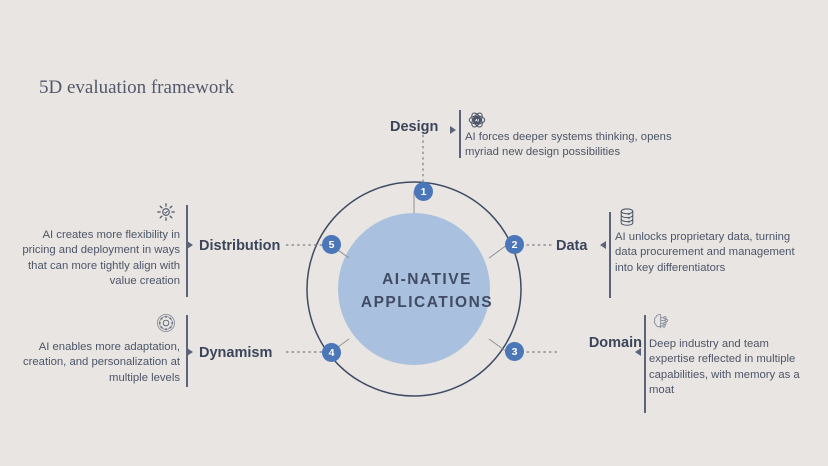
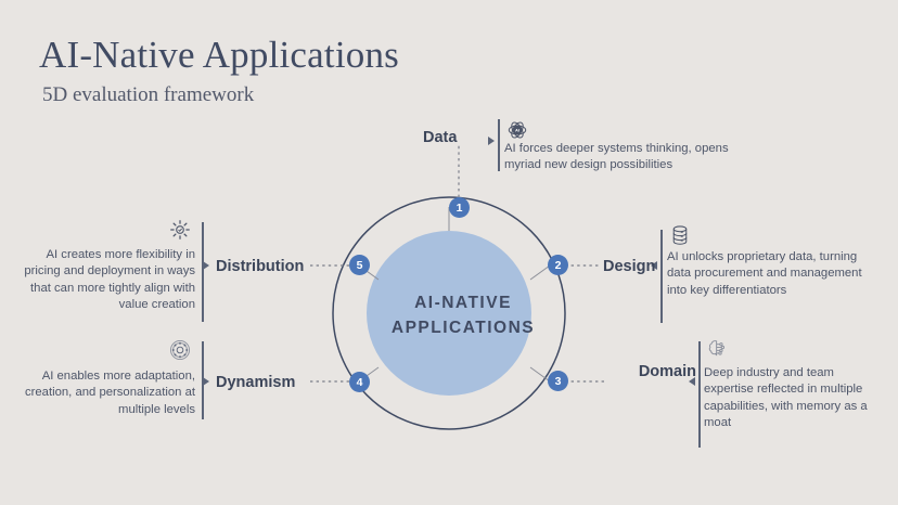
+ AI-Native Applications
  5D evaluation framework
  1
  2
  3
  4
  5
  AI-NATIVE
  APPLICATIONS
- Design
+ Data
  AI forces deeper systems thinking, opens myriad new design possibilities
- Data
+ Design
  AI unlocks proprietary data, turning data procurement and management into key differentiators
  Domain
  Deep industry and team expertise reflected in multiple capabilities, with memory as a moat
  Dynamism
  AI enables more adaptation, creation, and personalization at multiple levels
  Distribution
  AI creates more flexibility in pricing and deployment in ways that can more tightly align with value creation
